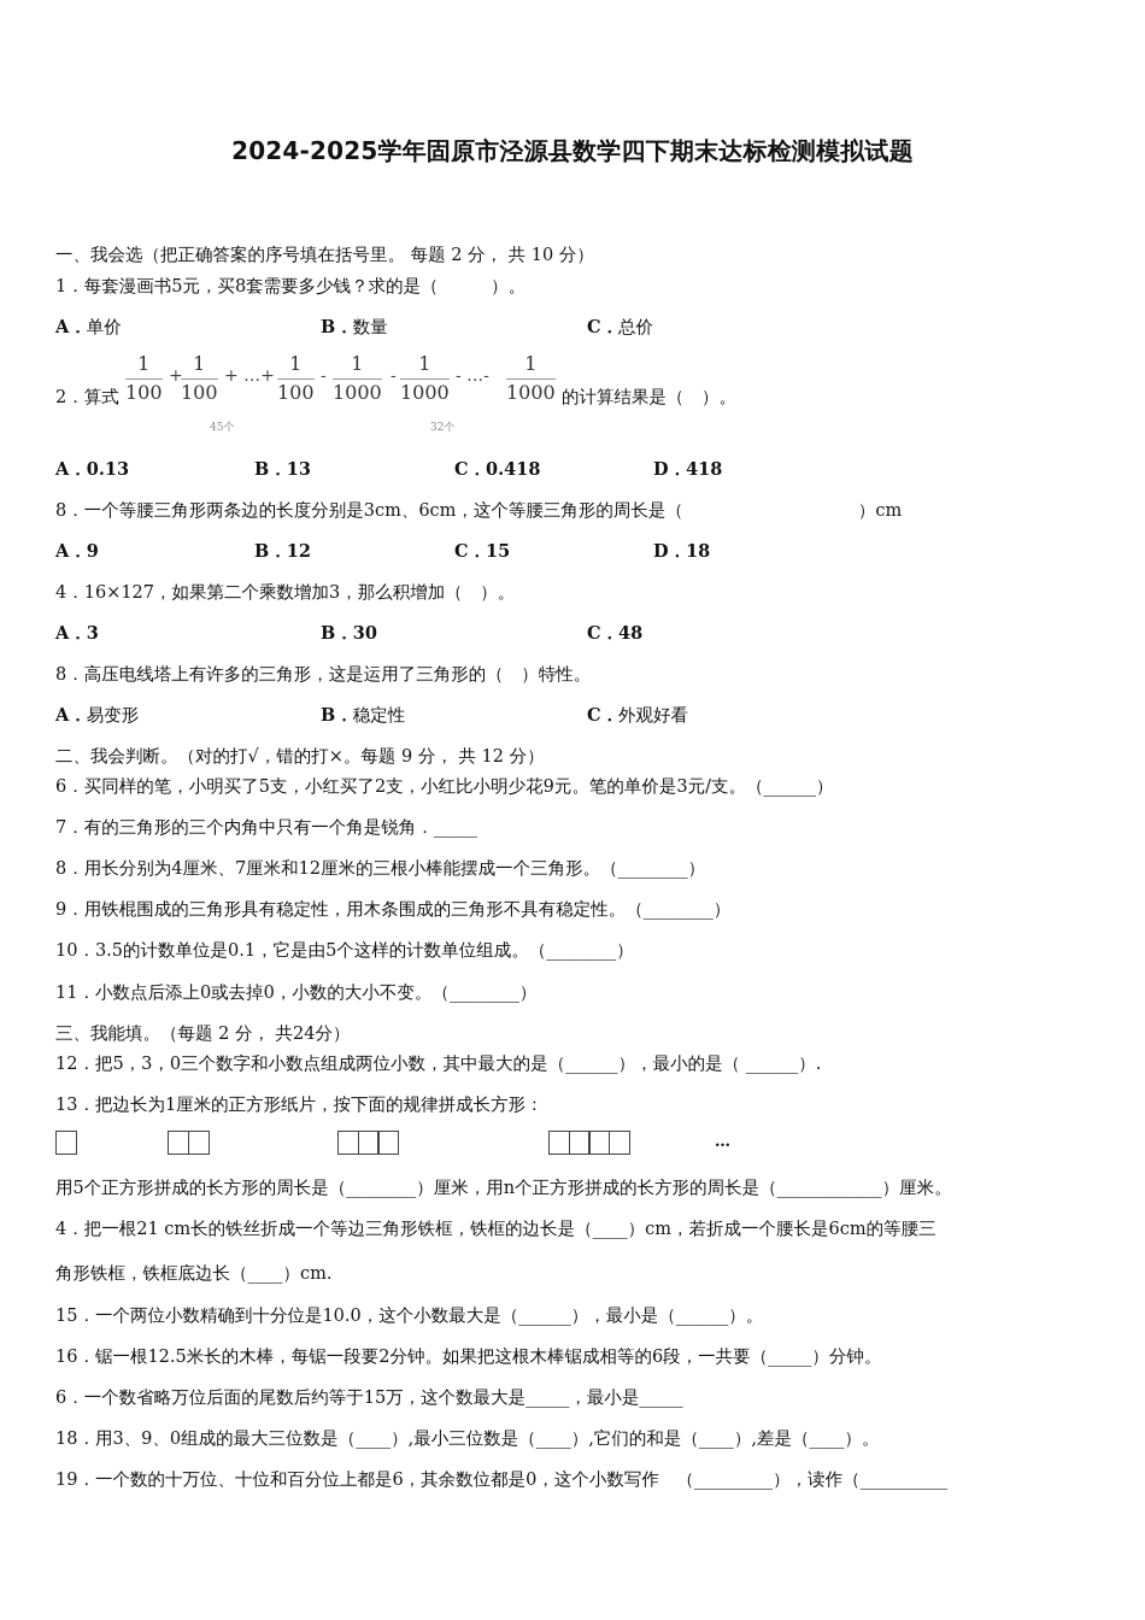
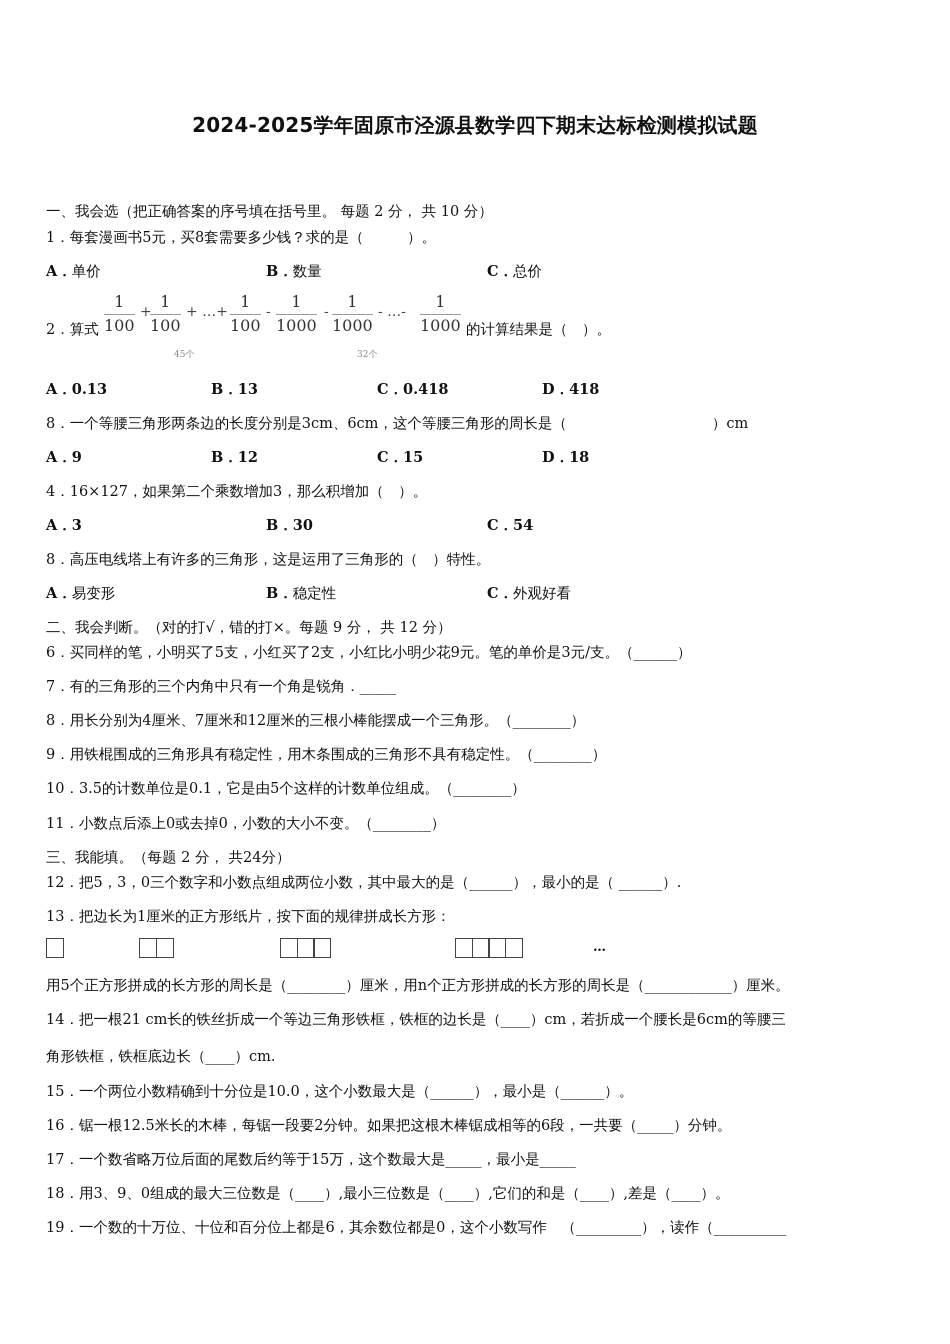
  2024-2025学年固原市泾源县数学四下期末达标检测模拟试题
  一、我会选（把正确答案的序号填在括号里。 每题 2 分， 共 10 分）
  1．每套漫画书5元，买8套需要多少钱？求的是（ ）。
  A．单价
  B．数量
  C．总价
  2．算式
  1
  100
  +
  1
  100
  + …+
  1
  100
  -
  1
  1000
  -
  1
  1000
  - …-
  1
  1000
  45个
  32个
  的计算结果是（ ）。
  A．0.13
  B．13
  C．0.418
  D．418
  8．一个等腰三角形两条边的长度分别是3cm、6cm，这个等腰三角形的周长是（ ）cm
  A．9
  B．12
  C．15
  D．18
  4．16×127，如果第二个乘数增加3，那么积增加（ ）。
  A．3
  B．30
- C．48
+ C．54
  8．高压电线塔上有许多的三角形，这是运用了三角形的（ ）特性。
  A．易变形
  B．稳定性
  C．外观好看
  二、我会判断。（对的打√，错的打×。每题 9 分， 共 12 分）
  6．买同样的笔，小明买了5支，小红买了2支，小红比小明少花9元。笔的单价是3元/支。（______）
  7．有的三角形的三个内角中只有一个角是锐角．_____
  8．用长分别为4厘米、7厘米和12厘米的三根小棒能摆成一个三角形。（________）
  9．用铁棍围成的三角形具有稳定性，用木条围成的三角形不具有稳定性。（________）
  10．3.5的计数单位是0.1，它是由5个这样的计数单位组成。（________）
  11．小数点后添上0或去掉0，小数的大小不变。（________）
  三、我能填。（每题 2 分， 共24分）
  12．把5，3，0三个数字和小数点组成两位小数，其中最大的是（______），最小的是（ ______）.
  13．把边长为1厘米的正方形纸片，按下面的规律拼成长方形：
  …
  用5个正方形拼成的长方形的周长是（________）厘米，用n个正方形拼成的长方形的周长是（____________）厘米。
- 4．把一根21 cm长的铁丝折成一个等边三角形铁框，铁框的边长是（____）cm，若折成一个腰长是6cm的等腰三
+ 14．把一根21 cm长的铁丝折成一个等边三角形铁框，铁框的边长是（____）cm，若折成一个腰长是6cm的等腰三
  角形铁框，铁框底边长（____）cm.
  15．一个两位小数精确到十分位是10.0，这个小数最大是（______），最小是（______）。
  16．锯一根12.5米长的木棒，每锯一段要2分钟。如果把这根木棒锯成相等的6段，一共要（_____）分钟。
- 6．一个数省略万位后面的尾数后约等于15万，这个数最大是_____，最小是_____
+ 17．一个数省略万位后面的尾数后约等于15万，这个数最大是_____，最小是_____
  18．用3、9、0组成的最大三位数是（____）,最小三位数是（____）,它们的和是（____）,差是（____）。
  19．一个数的十万位、十位和百分位上都是6，其余数位都是0，这个小数写作 （_________），读作（__________
